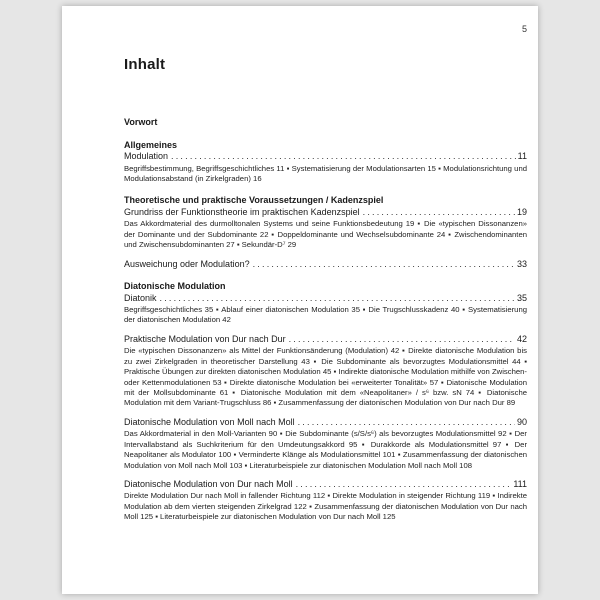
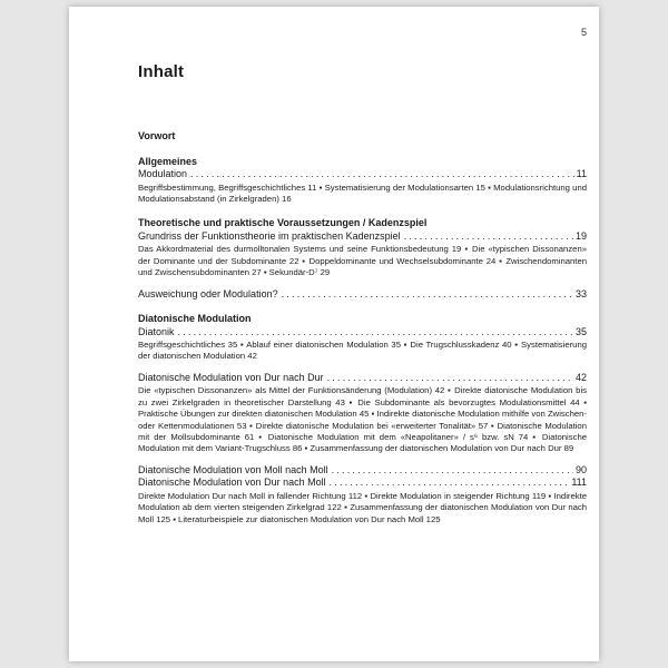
  5
  Inhalt
  Vorwort
  Allgemeines
  Modulation
  11
  Begriffsbestimmung, Begriffsgeschichtliches 11 ▪ Systematisierung der Modulationsarten 15 ▪ Modulationsrichtung und Modulationsabstand (in Zirkelgraden) 16
  Theoretische und praktische Voraussetzungen / Kadenzspiel
  Grundriss der Funktionstheorie im praktischen Kadenzspiel
  19
  Das Akkordmaterial des durmolltonalen Systems und seine Funktionsbedeutung 19 ▪ Die «typischen Dissonanzen» der Dominante und der Subdominante 22 ▪ Doppeldominante und Wechselsubdominante 24 ▪ Zwischendominanten und Zwischensubdominanten 27 ▪ Sekundär-D⁷ 29
  Ausweichung oder Modulation?
  33
  Diatonische Modulation
  Diatonik
  35
  Begriffsgeschichtliches 35 ▪ Ablauf einer diatonischen Modulation 35 ▪ Die Trugschlusskadenz 40 ▪ Systematisierung der diatonischen Modulation 42
- Praktische Modulation von Dur nach Dur
+ Diatonische Modulation von Dur nach Dur
  42
  Die «typischen Dissonanzen» als Mittel der Funktionsänderung (Modulation) 42 ▪ Direkte diatonische Modulation bis zu zwei Zirkelgraden in theoretischer Darstellung 43 ▪ Die Subdominante als bevorzugtes Modulationsmittel 44 ▪ Praktische Übungen zur direkten diatonischen Modulation 45 ▪ Indirekte diatonische Modulation mithilfe von Zwischen- oder Kettenmodulationen 53 ▪ Direkte diatonische Modulation bei «erweiterter Tonalität» 57 ▪ Diatonische Modulation mit der Mollsubdominante 61 ▪ Diatonische Modulation mit dem «Neapolitaner» / s⁶ bzw. sN 74 ▪ Diatonische Modulation mit dem Variant-Trugschluss 86 ▪ Zusammenfassung der diatonischen Modulation von Dur nach Dur 89
  Diatonische Modulation von Moll nach Moll
  90
- Das Akkordmaterial in den Moll-Varianten 90 ▪ Die Subdominante (s/S/s⁶) als bevorzugtes Modulationsmittel 92 ▪ Der Intervallabstand als Suchkriterium für den Umdeutungsakkord 95 ▪ Durakkorde als Modulationsmittel 97 ▪ Der Neapolitaner als Modulator 100 ▪ Verminderte Klänge als Modulationsmittel 101 ▪ Zusammenfassung der diatonischen Modulation von Moll nach Moll 103 ▪ Literaturbeispiele zur diatonischen Modulation Moll nach Moll 108
  Diatonische Modulation von Dur nach Moll
  111
  Direkte Modulation Dur nach Moll in fallender Richtung 112 ▪ Direkte Modulation in steigender Richtung 119 ▪ Indirekte Modulation ab dem vierten steigenden Zirkelgrad 122 ▪ Zusammenfassung der diatonischen Modulation von Dur nach Moll 125 ▪ Literaturbeispiele zur diatonischen Modulation von Dur nach Moll 125
